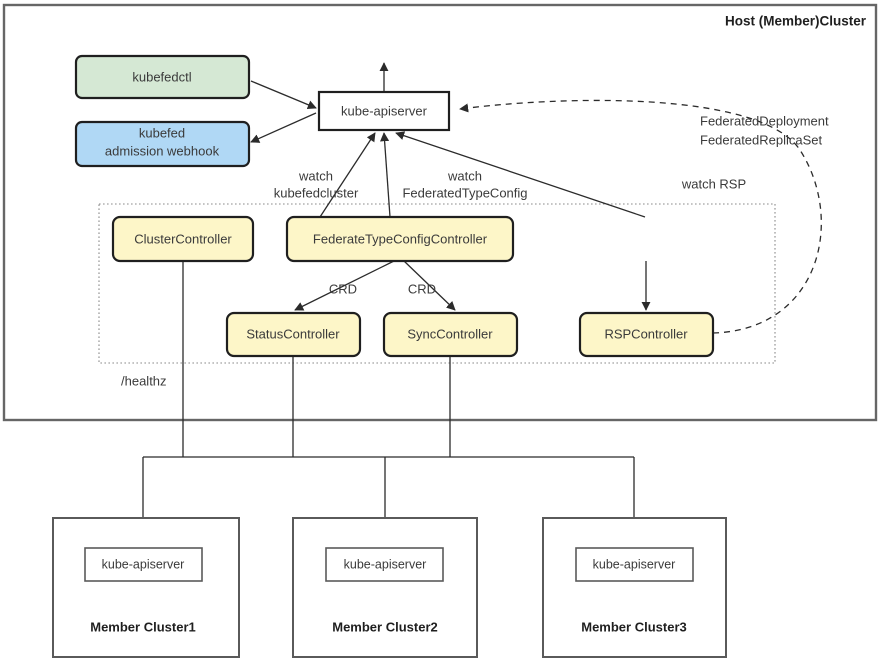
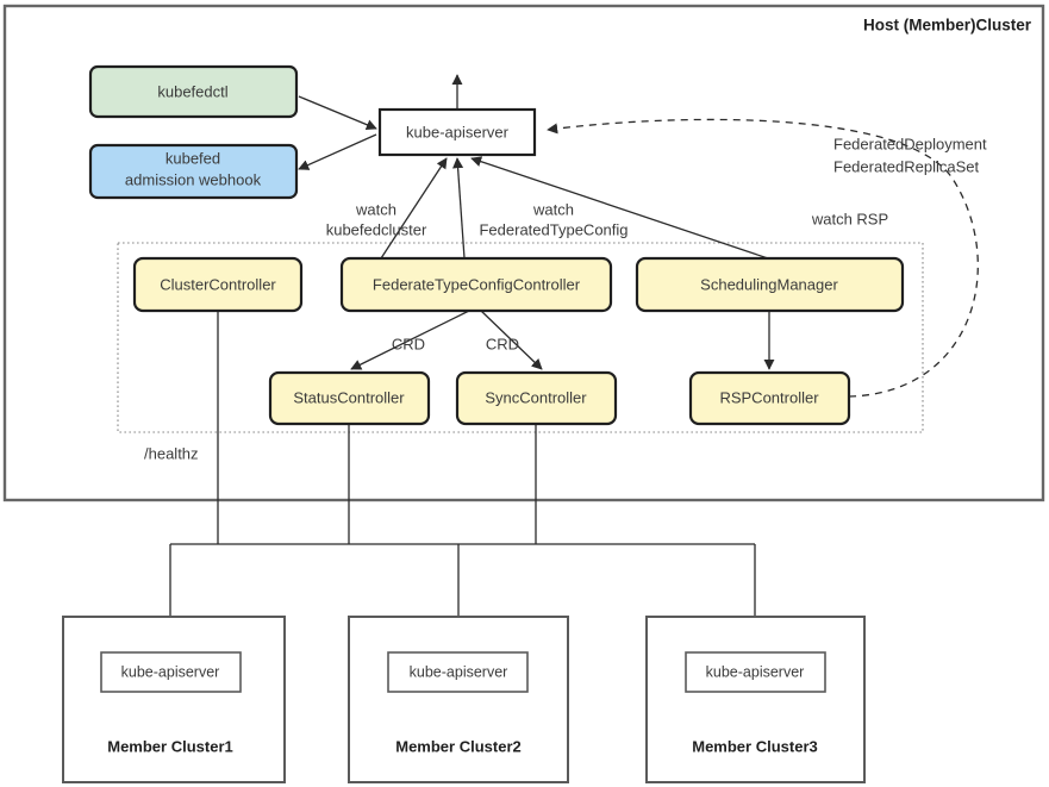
  Host (Member)Cluster
  kube-apiserver
  kubefedctl
  kubefed
  admission webhook
  ClusterController
  FederateTypeConfigController
+ SchedulingManager
  StatusController
  SyncController
  RSPController
  watch
  kubefedcluster
  watch
  FederatedTypeConfig
  watch RSP
  FederatedDeployment
  FederatedReplicaSet
  CRD
  CRD
  /healthz
  kube-apiserver
  Member Cluster1
  kube-apiserver
  Member Cluster2
  kube-apiserver
  Member Cluster3
